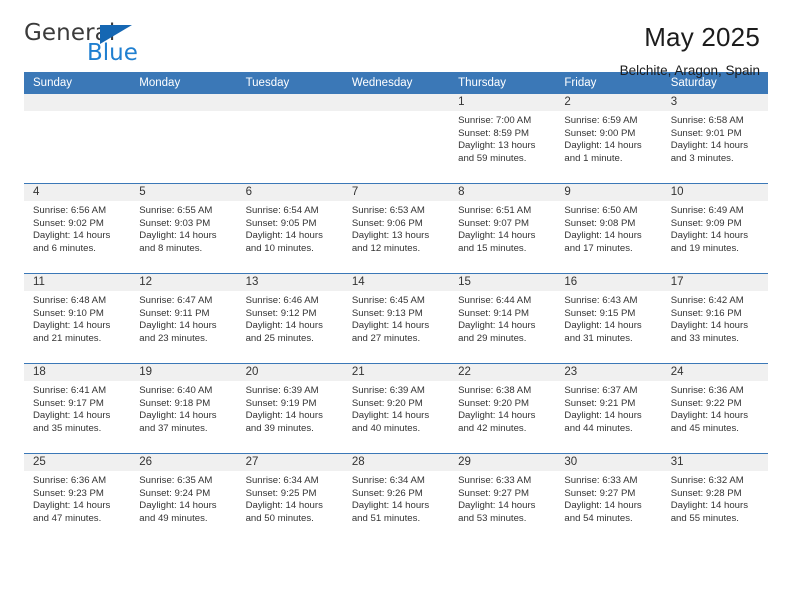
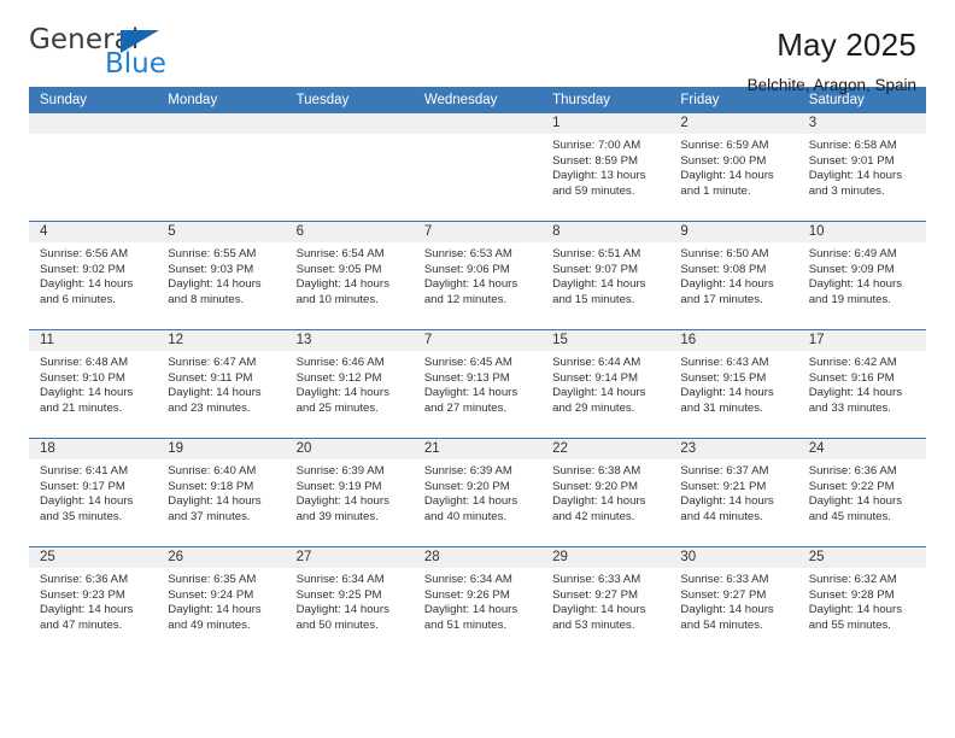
  General
  Blue
  May 2025
  Belchite, Aragon, Spain
  Sunday	Monday	Tuesday	Wednesday	Thursday	Friday	Saturday
  				1Sunrise: 7:00 AMSunset: 8:59 PMDaylight: 13 hours and 59 minutes.	2Sunrise: 6:59 AMSunset: 9:00 PMDaylight: 14 hours and 1 minute.	3Sunrise: 6:58 AMSunset: 9:01 PMDaylight: 14 hours and 3 minutes.
- 4Sunrise: 6:56 AMSunset: 9:02 PMDaylight: 14 hours and 6 minutes.	5Sunrise: 6:55 AMSunset: 9:03 PMDaylight: 14 hours and 8 minutes.	6Sunrise: 6:54 AMSunset: 9:05 PMDaylight: 14 hours and 10 minutes.	7Sunrise: 6:53 AMSunset: 9:06 PMDaylight: 13 hours and 12 minutes.	8Sunrise: 6:51 AMSunset: 9:07 PMDaylight: 14 hours and 15 minutes.	9Sunrise: 6:50 AMSunset: 9:08 PMDaylight: 14 hours and 17 minutes.	10Sunrise: 6:49 AMSunset: 9:09 PMDaylight: 14 hours and 19 minutes.
+ 4Sunrise: 6:56 AMSunset: 9:02 PMDaylight: 14 hours and 6 minutes.	5Sunrise: 6:55 AMSunset: 9:03 PMDaylight: 14 hours and 8 minutes.	6Sunrise: 6:54 AMSunset: 9:05 PMDaylight: 14 hours and 10 minutes.	7Sunrise: 6:53 AMSunset: 9:06 PMDaylight: 14 hours and 12 minutes.	8Sunrise: 6:51 AMSunset: 9:07 PMDaylight: 14 hours and 15 minutes.	9Sunrise: 6:50 AMSunset: 9:08 PMDaylight: 14 hours and 17 minutes.	10Sunrise: 6:49 AMSunset: 9:09 PMDaylight: 14 hours and 19 minutes.
- 11Sunrise: 6:48 AMSunset: 9:10 PMDaylight: 14 hours and 21 minutes.	12Sunrise: 6:47 AMSunset: 9:11 PMDaylight: 14 hours and 23 minutes.	13Sunrise: 6:46 AMSunset: 9:12 PMDaylight: 14 hours and 25 minutes.	14Sunrise: 6:45 AMSunset: 9:13 PMDaylight: 14 hours and 27 minutes.	15Sunrise: 6:44 AMSunset: 9:14 PMDaylight: 14 hours and 29 minutes.	16Sunrise: 6:43 AMSunset: 9:15 PMDaylight: 14 hours and 31 minutes.	17Sunrise: 6:42 AMSunset: 9:16 PMDaylight: 14 hours and 33 minutes.
+ 11Sunrise: 6:48 AMSunset: 9:10 PMDaylight: 14 hours and 21 minutes.	12Sunrise: 6:47 AMSunset: 9:11 PMDaylight: 14 hours and 23 minutes.	13Sunrise: 6:46 AMSunset: 9:12 PMDaylight: 14 hours and 25 minutes.	7Sunrise: 6:45 AMSunset: 9:13 PMDaylight: 14 hours and 27 minutes.	15Sunrise: 6:44 AMSunset: 9:14 PMDaylight: 14 hours and 29 minutes.	16Sunrise: 6:43 AMSunset: 9:15 PMDaylight: 14 hours and 31 minutes.	17Sunrise: 6:42 AMSunset: 9:16 PMDaylight: 14 hours and 33 minutes.
  18Sunrise: 6:41 AMSunset: 9:17 PMDaylight: 14 hours and 35 minutes.	19Sunrise: 6:40 AMSunset: 9:18 PMDaylight: 14 hours and 37 minutes.	20Sunrise: 6:39 AMSunset: 9:19 PMDaylight: 14 hours and 39 minutes.	21Sunrise: 6:39 AMSunset: 9:20 PMDaylight: 14 hours and 40 minutes.	22Sunrise: 6:38 AMSunset: 9:20 PMDaylight: 14 hours and 42 minutes.	23Sunrise: 6:37 AMSunset: 9:21 PMDaylight: 14 hours and 44 minutes.	24Sunrise: 6:36 AMSunset: 9:22 PMDaylight: 14 hours and 45 minutes.
- 25Sunrise: 6:36 AMSunset: 9:23 PMDaylight: 14 hours and 47 minutes.	26Sunrise: 6:35 AMSunset: 9:24 PMDaylight: 14 hours and 49 minutes.	27Sunrise: 6:34 AMSunset: 9:25 PMDaylight: 14 hours and 50 minutes.	28Sunrise: 6:34 AMSunset: 9:26 PMDaylight: 14 hours and 51 minutes.	29Sunrise: 6:33 AMSunset: 9:27 PMDaylight: 14 hours and 53 minutes.	30Sunrise: 6:33 AMSunset: 9:27 PMDaylight: 14 hours and 54 minutes.	31Sunrise: 6:32 AMSunset: 9:28 PMDaylight: 14 hours and 55 minutes.
+ 25Sunrise: 6:36 AMSunset: 9:23 PMDaylight: 14 hours and 47 minutes.	26Sunrise: 6:35 AMSunset: 9:24 PMDaylight: 14 hours and 49 minutes.	27Sunrise: 6:34 AMSunset: 9:25 PMDaylight: 14 hours and 50 minutes.	28Sunrise: 6:34 AMSunset: 9:26 PMDaylight: 14 hours and 51 minutes.	29Sunrise: 6:33 AMSunset: 9:27 PMDaylight: 14 hours and 53 minutes.	30Sunrise: 6:33 AMSunset: 9:27 PMDaylight: 14 hours and 54 minutes.	25Sunrise: 6:32 AMSunset: 9:28 PMDaylight: 14 hours and 55 minutes.
